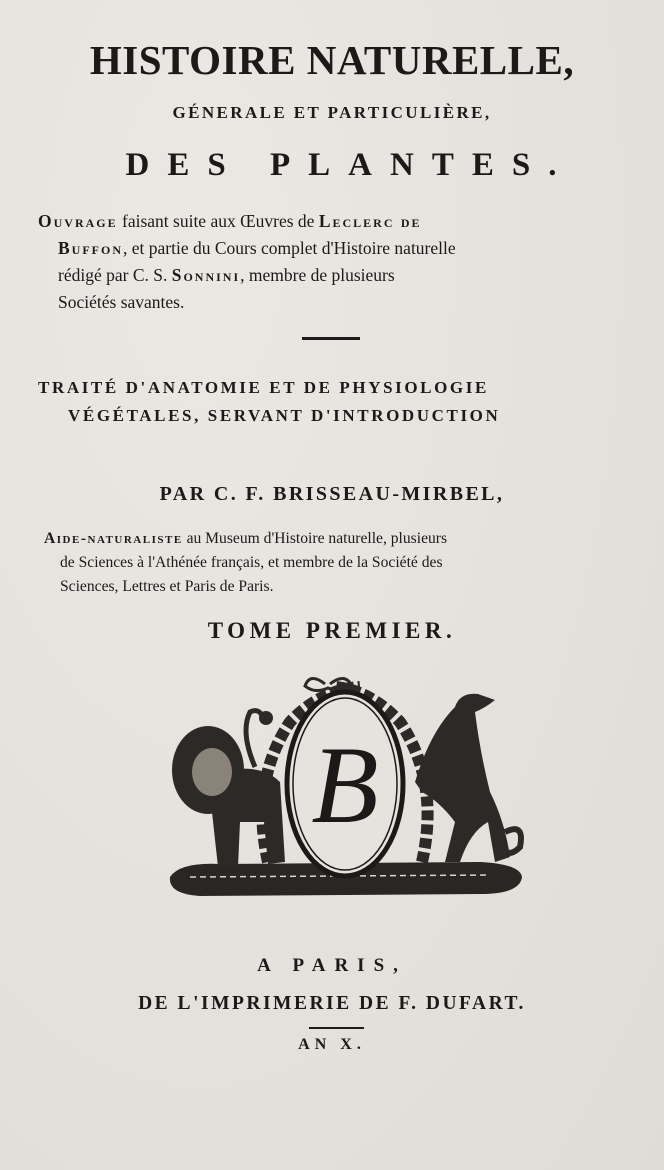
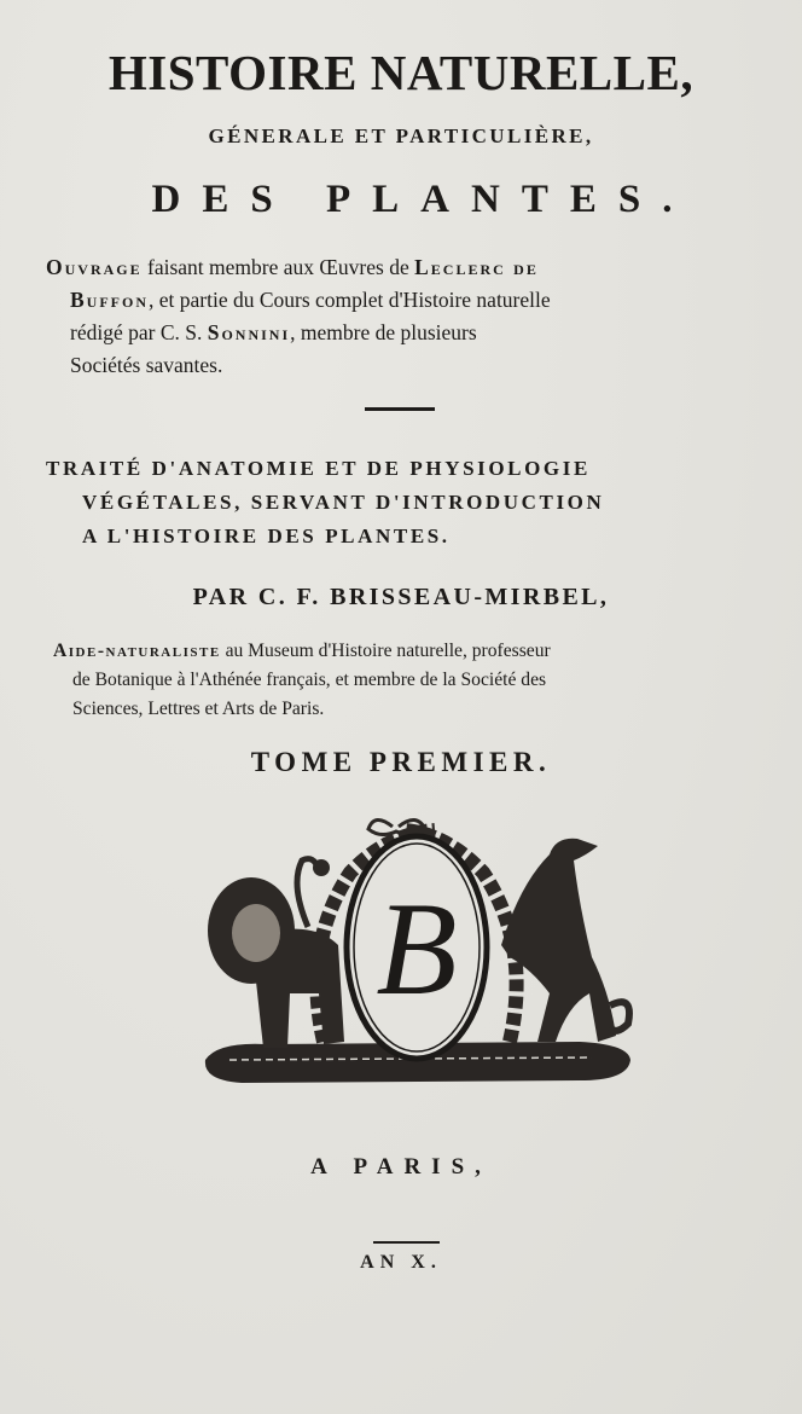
  HISTOIRE NATURELLE,
  GÉNERALE ET PARTICULIÈRE,
  DES PLANTES.
- Ouvrage faisant suite aux Œuvres de Leclerc de
+ Ouvrage faisant membre aux Œuvres de Leclerc de
  Buffon, et partie du Cours complet d'Histoire naturelle
  rédigé par C. S. Sonnini, membre de plusieurs
  Sociétés savantes.
  TRAITÉ D'ANATOMIE ET DE PHYSIOLOGIE
  VÉGÉTALES, SERVANT D'INTRODUCTION
+ A L'HISTOIRE DES PLANTES.
  PAR C. F. BRISSEAU-MIRBEL,
- Aide-naturaliste au Museum d'Histoire naturelle, plusieurs
+ Aide-naturaliste au Museum d'Histoire naturelle, professeur
- de Sciences à l'Athénée français, et membre de la Société des
+ de Botanique à l'Athénée français, et membre de la Société des
- Sciences, Lettres et Paris de Paris.
+ Sciences, Lettres et Arts de Paris.
  TOME PREMIER.
  B
  A PARIS,
- DE L'IMPRIMERIE DE F. DUFART.
  AN X.
